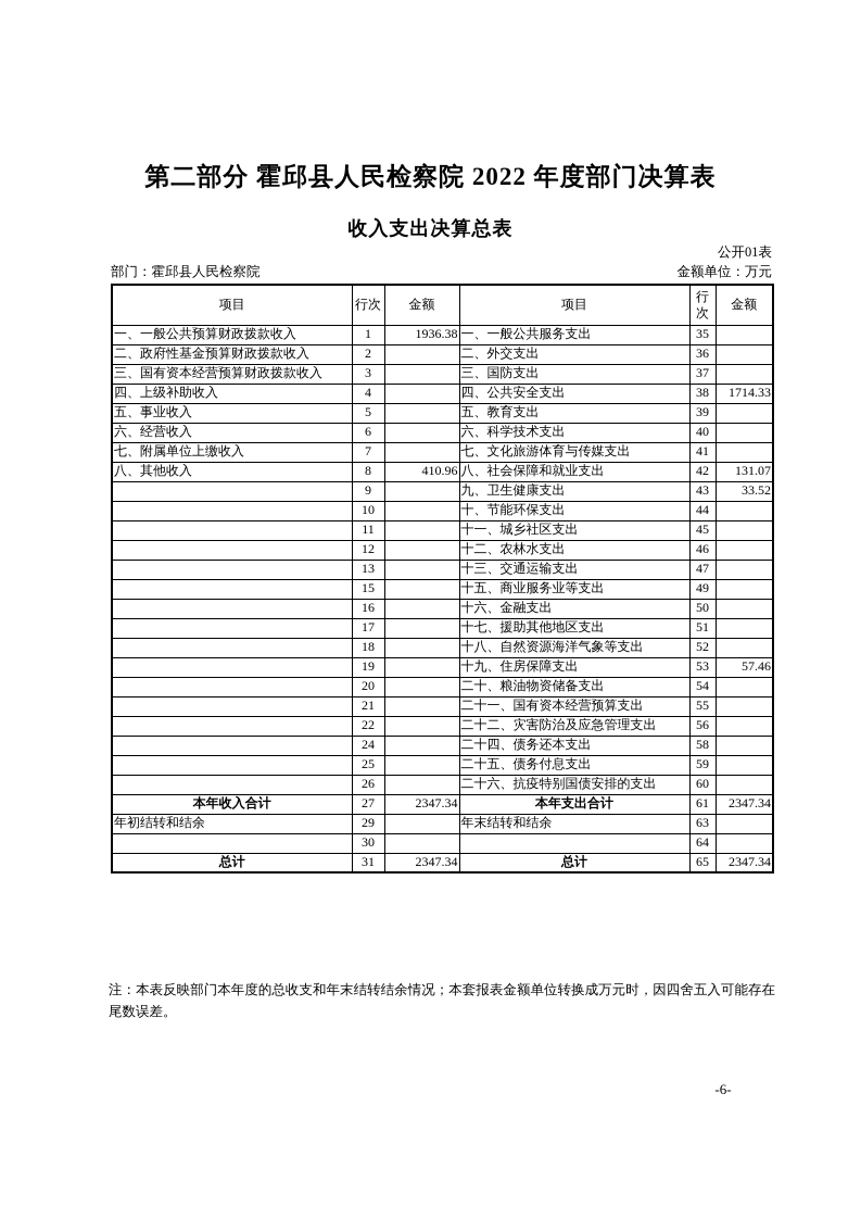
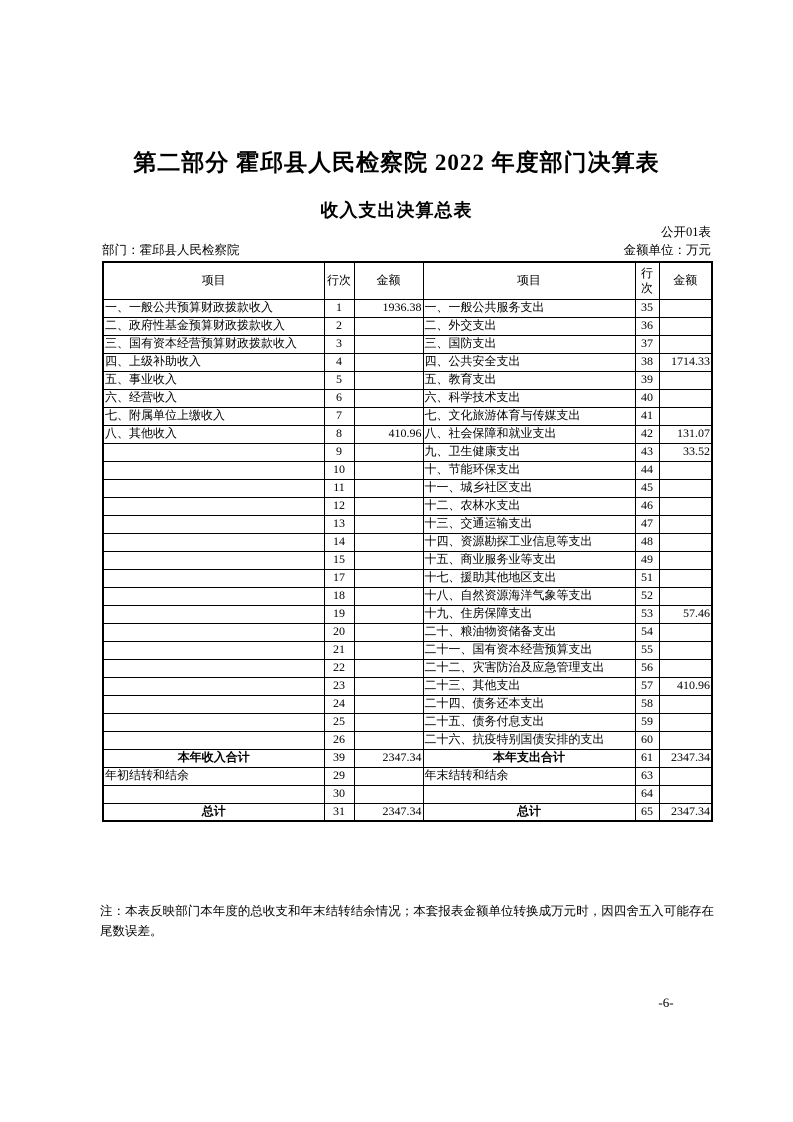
  第二部分 霍邱县人民检察院 2022 年度部门决算表
  收入支出决算总表
  公开01表
  部门：霍邱县人民检察院
  金额单位：万元
  项目	行次	金额	项目	行次	金额
  一、一般公共预算财政拨款收入	1	1936.38	一、一般公共服务支出	35
  二、政府性基金预算财政拨款收入	2		二、外交支出	36
  三、国有资本经营预算财政拨款收入	3		三、国防支出	37
  四、上级补助收入	4		四、公共安全支出	38	1714.33
  五、事业收入	5		五、教育支出	39
  六、经营收入	6		六、科学技术支出	40
  七、附属单位上缴收入	7		七、文化旅游体育与传媒支出	41
  八、其他收入	8	410.96	八、社会保障和就业支出	42	131.07
  	9		九、卫生健康支出	43	33.52
  	10		十、节能环保支出	44
  	11		十一、城乡社区支出	45
  	12		十二、农林水支出	46
  	13		十三、交通运输支出	47
+ 	14		十四、资源勘探工业信息等支出	48
  	15		十五、商业服务业等支出	49
- 	16		十六、金融支出	50
  	17		十七、援助其他地区支出	51
  	18		十八、自然资源海洋气象等支出	52
  	19		十九、住房保障支出	53	57.46
  	20		二十、粮油物资储备支出	54
  	21		二十一、国有资本经营预算支出	55
  	22		二十二、灾害防治及应急管理支出	56
+ 	23		二十三、其他支出	57	410.96
  	24		二十四、债务还本支出	58
  	25		二十五、债务付息支出	59
  	26		二十六、抗疫特别国债安排的支出	60
- 本年收入合计	27	2347.34	本年支出合计	61	2347.34
+ 本年收入合计	39	2347.34	本年支出合计	61	2347.34
  年初结转和结余	29		年末结转和结余	63
  	30			64
  总计	31	2347.34	总计	65	2347.34
  注：本表反映部门本年度的总收支和年末结转结余情况；本套报表金额单位转换成万元时，因四舍五入可能存在尾数误差。
  -6-
